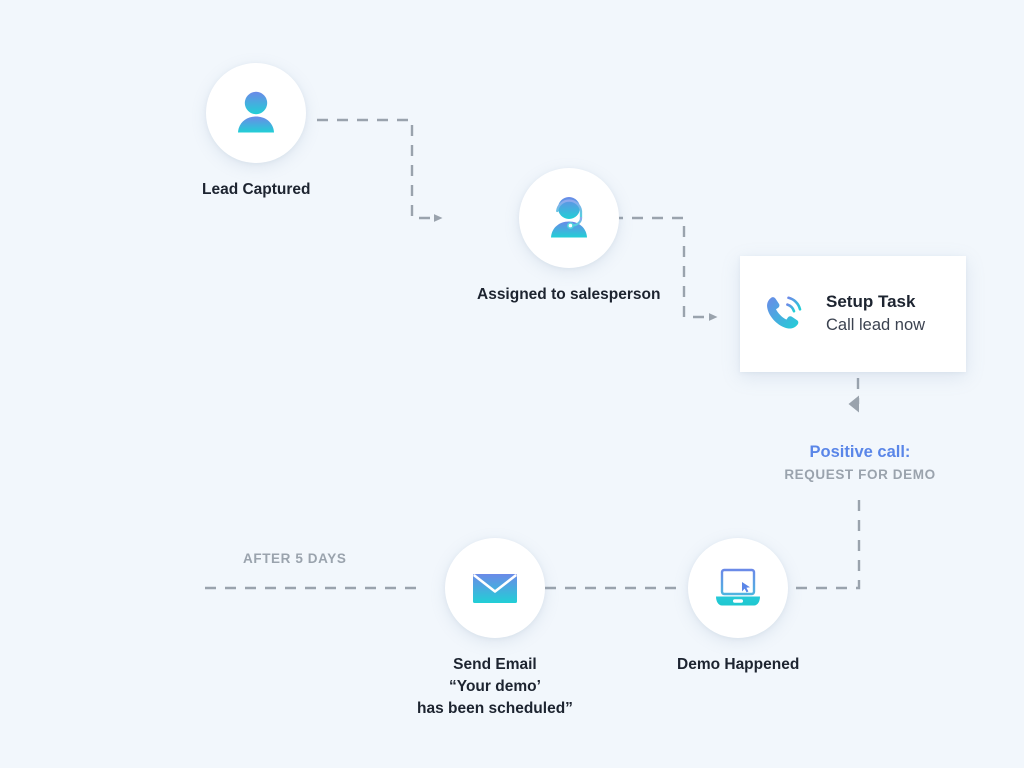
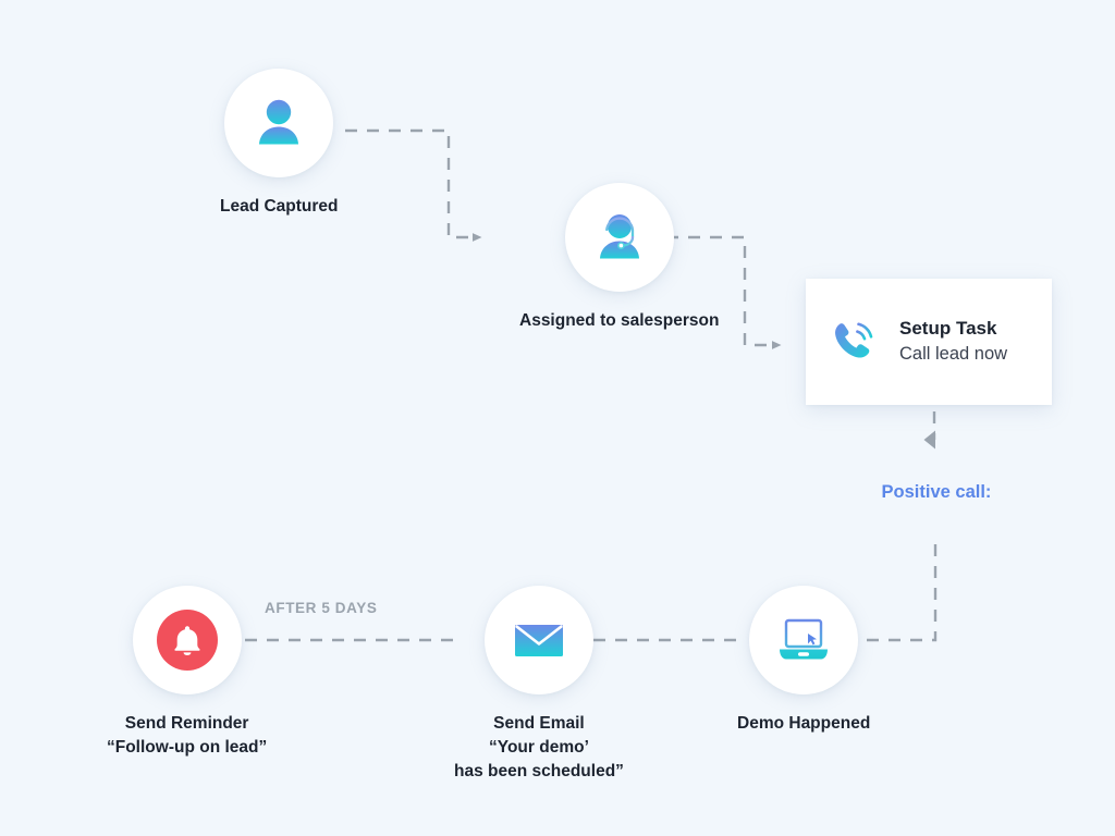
  Lead Captured
  Assigned to salesperson
  Setup Task
  Call lead now
  Positive call:
- REQUEST FOR DEMO
  AFTER 5 DAYS
  Demo Happened
  Send Email
  “Your demo’
  has been scheduled”
+ Send Reminder
+ “Follow-up on lead”
